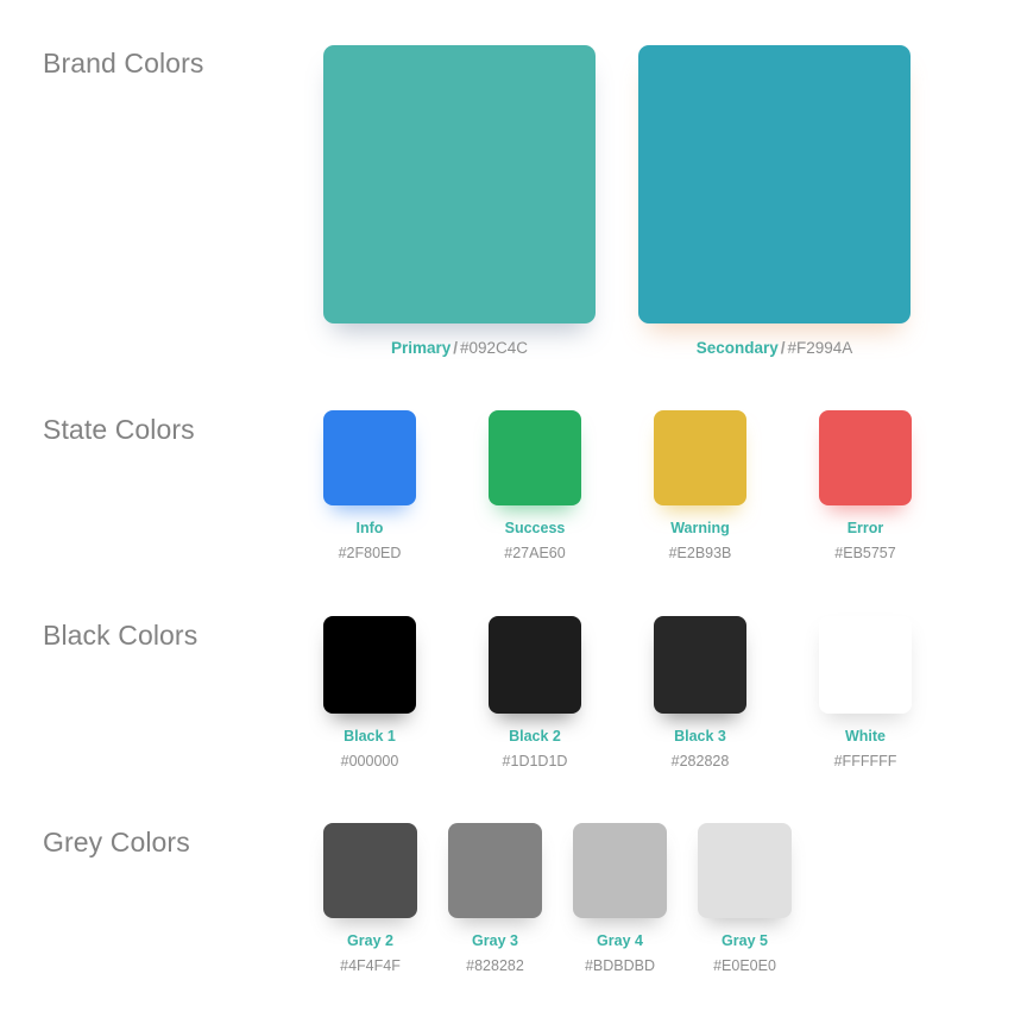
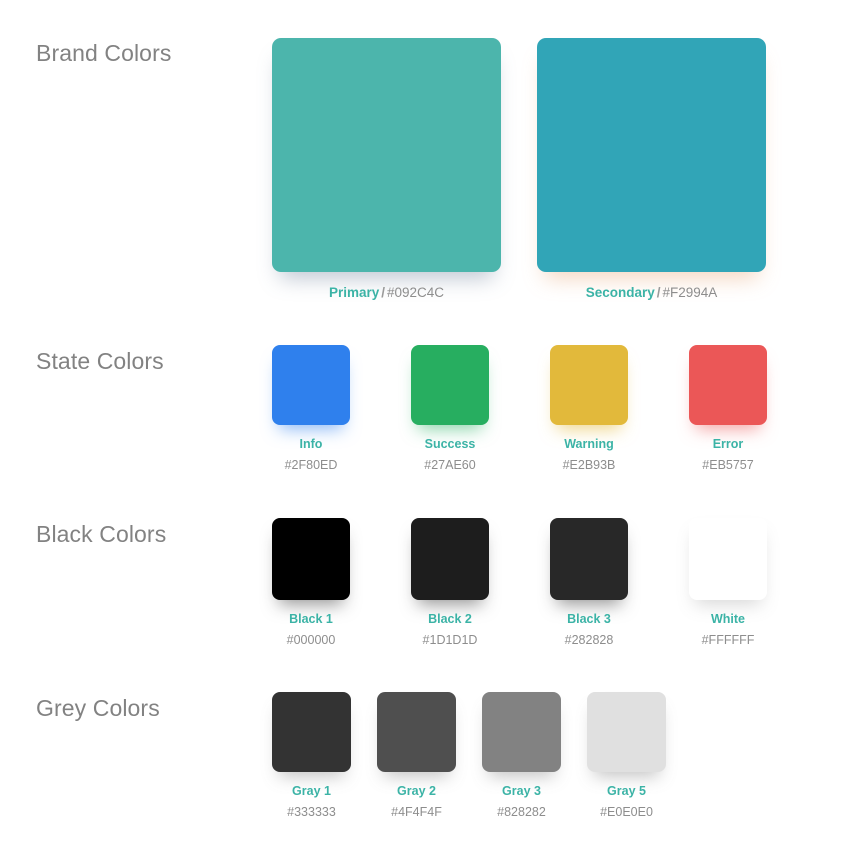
  Brand Colors
  Primary / #092C4C
  Secondary / #F2994A
  State Colors
  Info
  #2F80ED
  Success
  #27AE60
  Warning
  #E2B93B
  Error
  #EB5757
  Black Colors
  Black 1
  #000000
  Black 2
  #1D1D1D
  Black 3
  #282828
  White
  #FFFFFF
  Grey Colors
+ Gray 1
+ #333333
  Gray 2
  #4F4F4F
  Gray 3
  #828282
- Gray 4
- #BDBDBD
  Gray 5
  #E0E0E0
